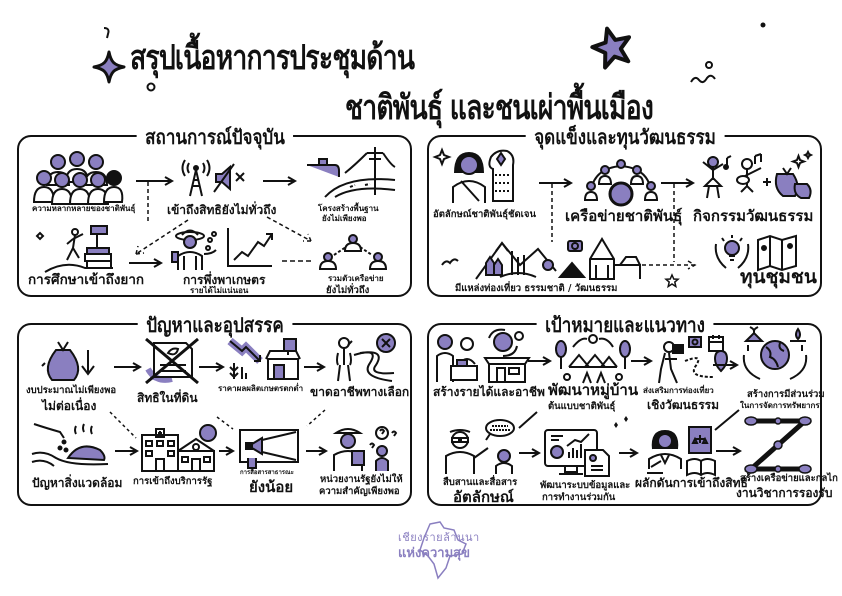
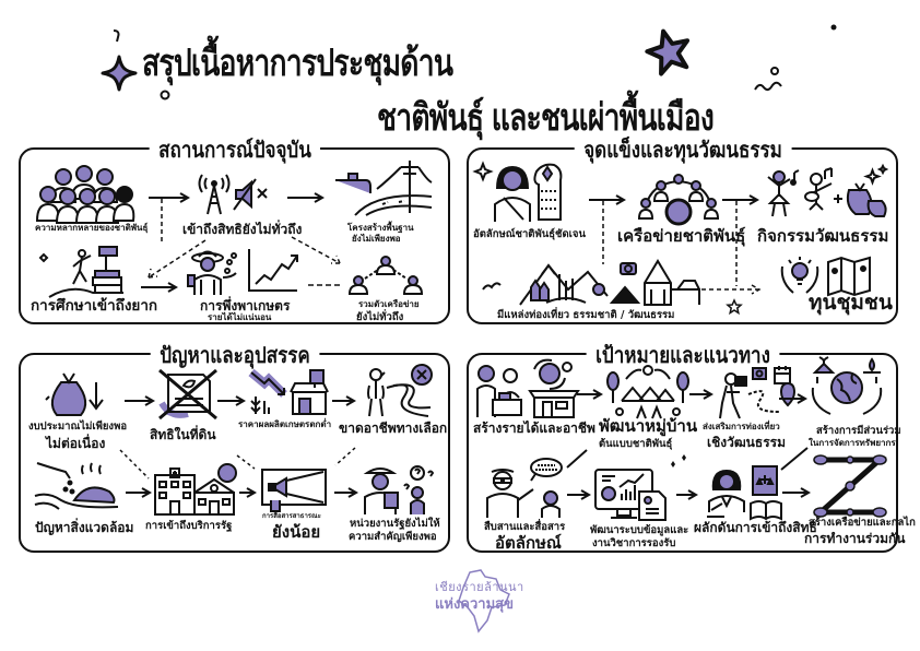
  สรุปเนื้อหาการประชุมด้าน
  ชาติพันธุ์ และชนเผ่าพื้นเมือง
  สถานการณ์ปัจจุบัน
  ความหลากหลายของชาติพันธุ์
  เข้าถึงสิทธิยังไม่ทั่วถึง
  โครงสร้างพื้นฐาน
  ยังไม่เพียงพอ
  การศึกษาเข้าถึงยาก
  การพึ่งพาเกษตร
  รายได้ไม่แน่นอน
  รวมตัวเครือข่าย
  ยังไม่ทั่วถึง
  จุดแข็งและทุนวัฒนธรรม
  อัตลักษณ์ชาติพันธุ์ชัดเจน
  เครือข่ายชาติพันธุ์
  กิจกรรมวัฒนธรรม
  มีแหล่งท่องเที่ยว ธรรมชาติ / วัฒนธรรม
  ทุนชุมชน
  ปัญหาและอุปสรรค
  งบประมาณไม่เพียงพอ
  ไม่ต่อเนื่อง
  สิทธิในที่ดิน
  ราคาผลผลิตเกษตรตกต่ำ
  ขาดอาชีพทางเลือก
  ปัญหาสิ่งแวดล้อม
  การเข้าถึงบริการรัฐ
  ยังน้อย
  หน่วยงานรัฐยังไม่ให้
  ความสำคัญเพียงพอ
  เป้าหมายและแนวทาง
  สร้างรายได้และอาชีพ
  พัฒนาหมู่บ้าน
  ต้นแบบชาติพันธุ์
  ส่งเสริมการท่องเที่ยว
  เชิงวัฒนธรรม
  สร้างการมีส่วนร่วม
  ในการจัดการทรัพยากร
  สืบสานและสื่อสาร
  อัตลักษณ์
  พัฒนาระบบข้อมูลและ
- การทำงานร่วมกัน
+ งานวิชาการรองรับ
  ผลักดันการเข้าถึงสิทธิ
  สร้างเครือข่ายและกลไก
- งานวิชาการรองรับ
+ การทำงานร่วมกัน
  เชียงรายล้านนา
  แห่งความสุข
